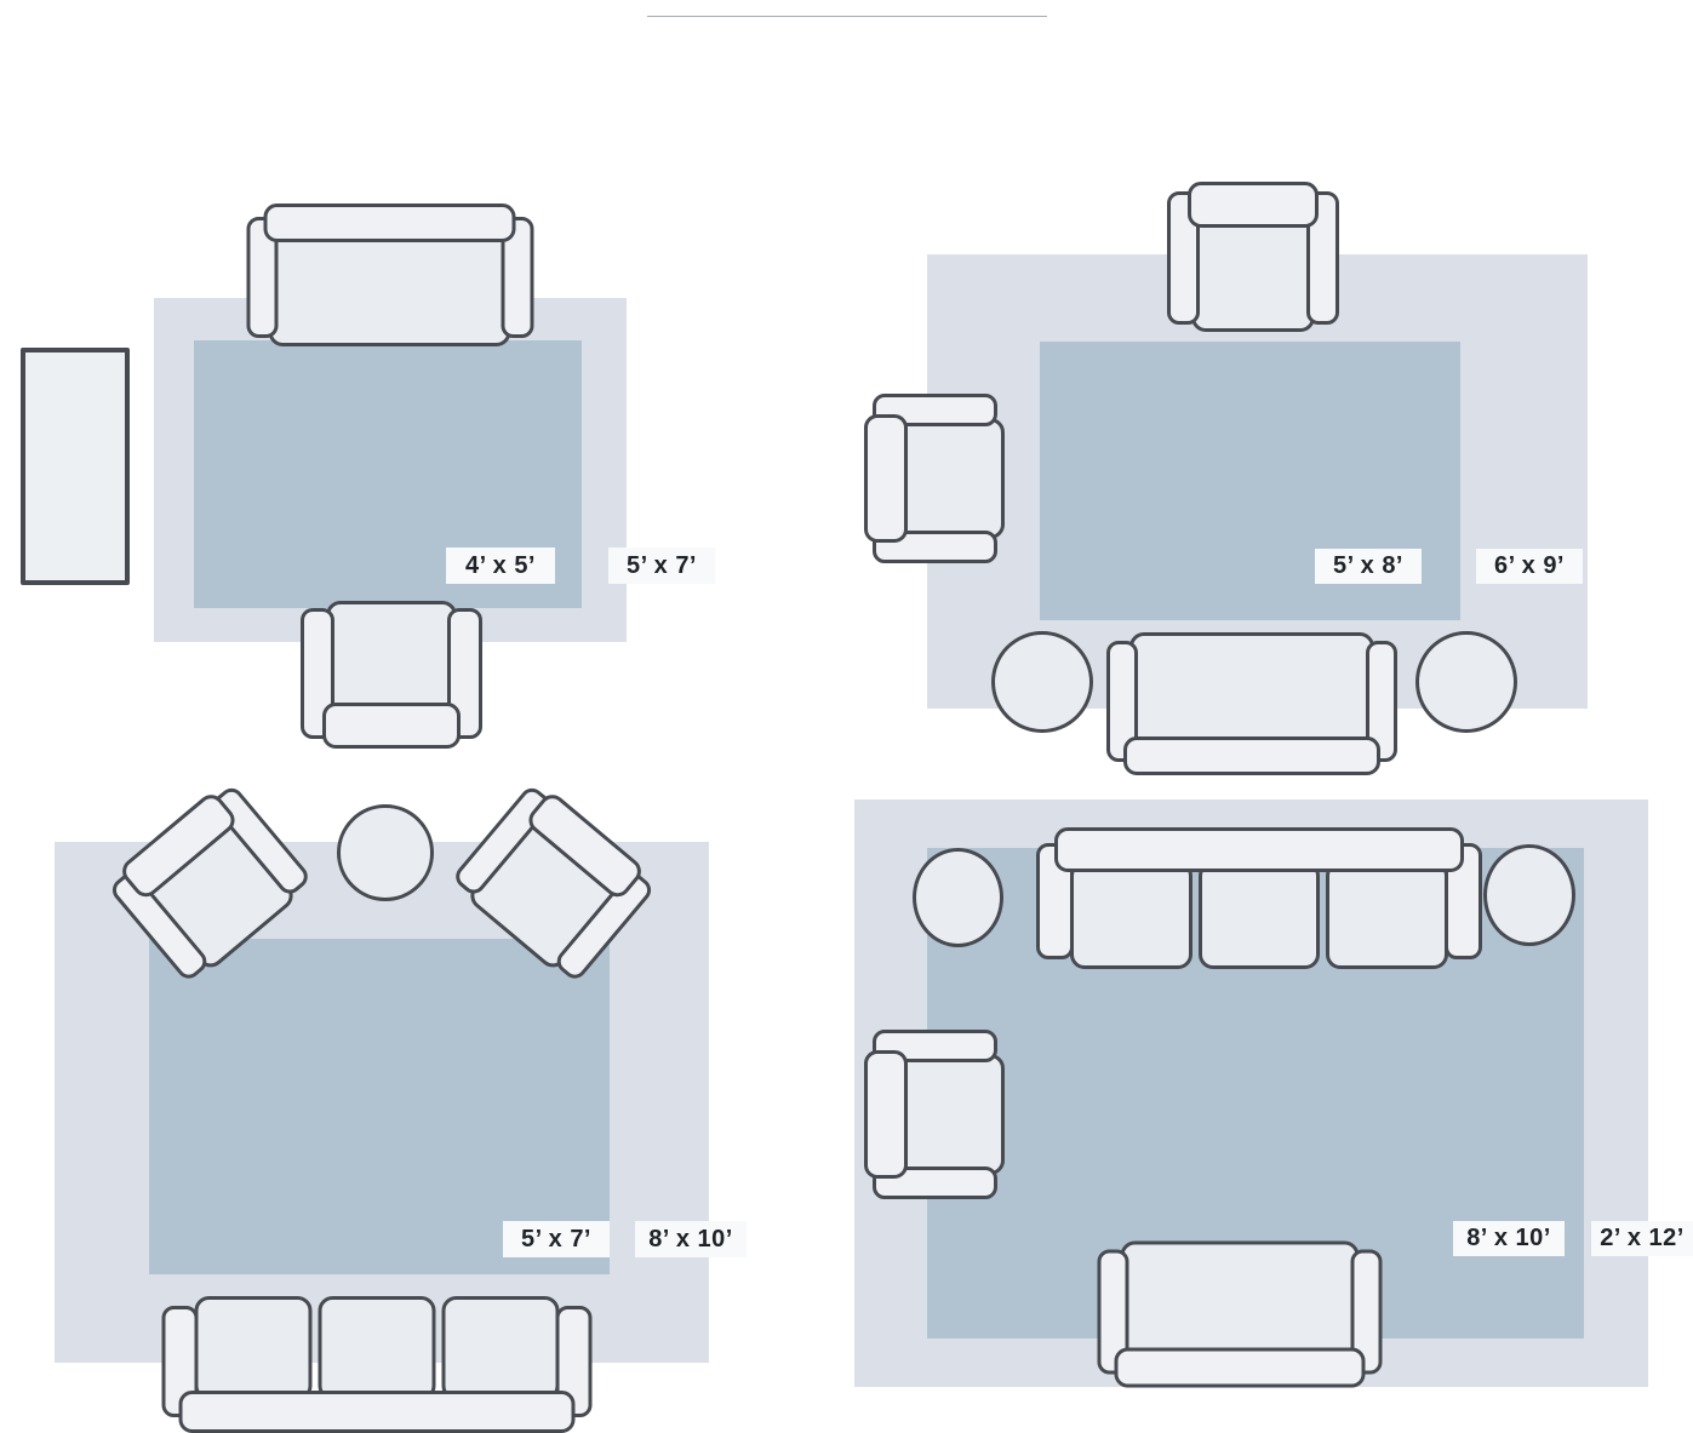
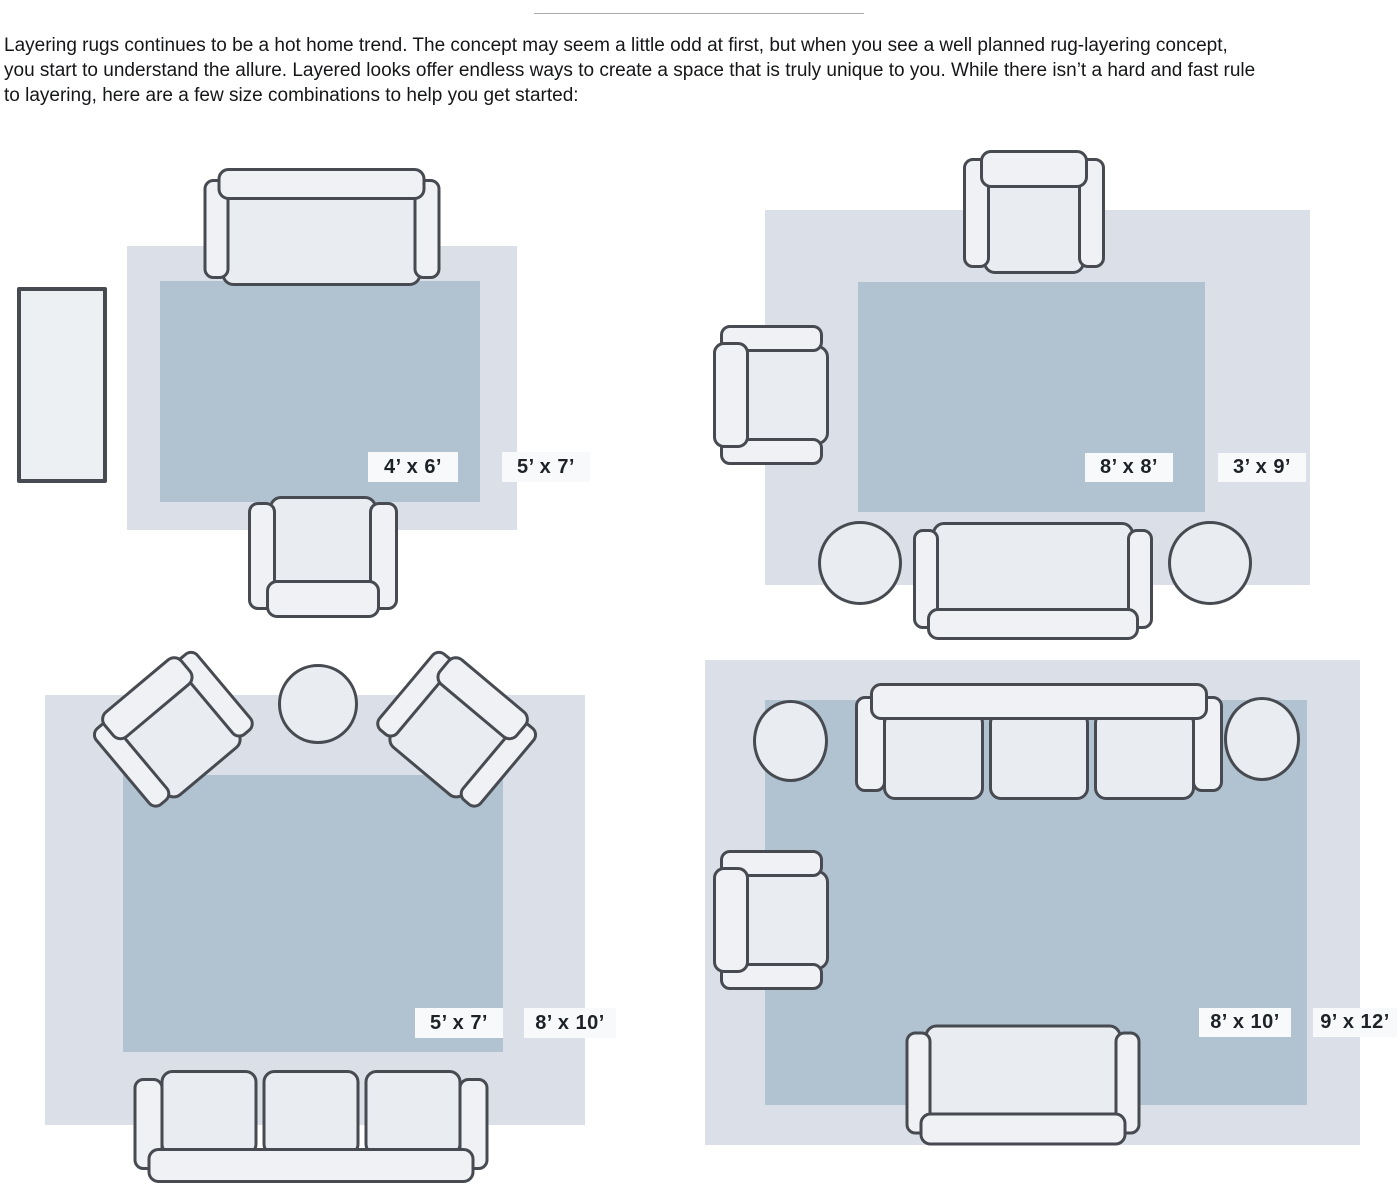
+ Layering rugs continues to be a hot home trend. The concept may seem a little odd at first, but when you see a well planned rug-layering concept,
+ you start to understand the allure. Layered looks offer endless ways to create a space that is truly unique to you. While there isn’t a hard and fast rule
+ to layering, here are a few size combinations to help you get started:
- 4’ x 5’
+ 4’ x 6’
  5’ x 7’
- 5’ x 8’
+ 8’ x 8’
- 6’ x 9’
+ 3’ x 9’
  5’ x 7’
  8’ x 10’
  8’ x 10’
- 2’ x 12’
+ 9’ x 12’
